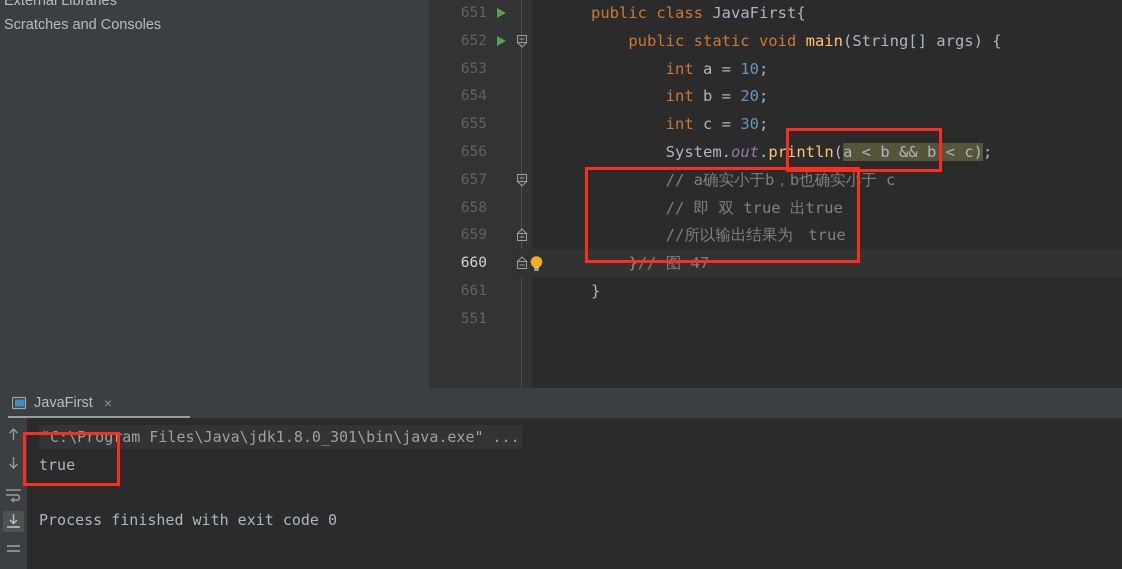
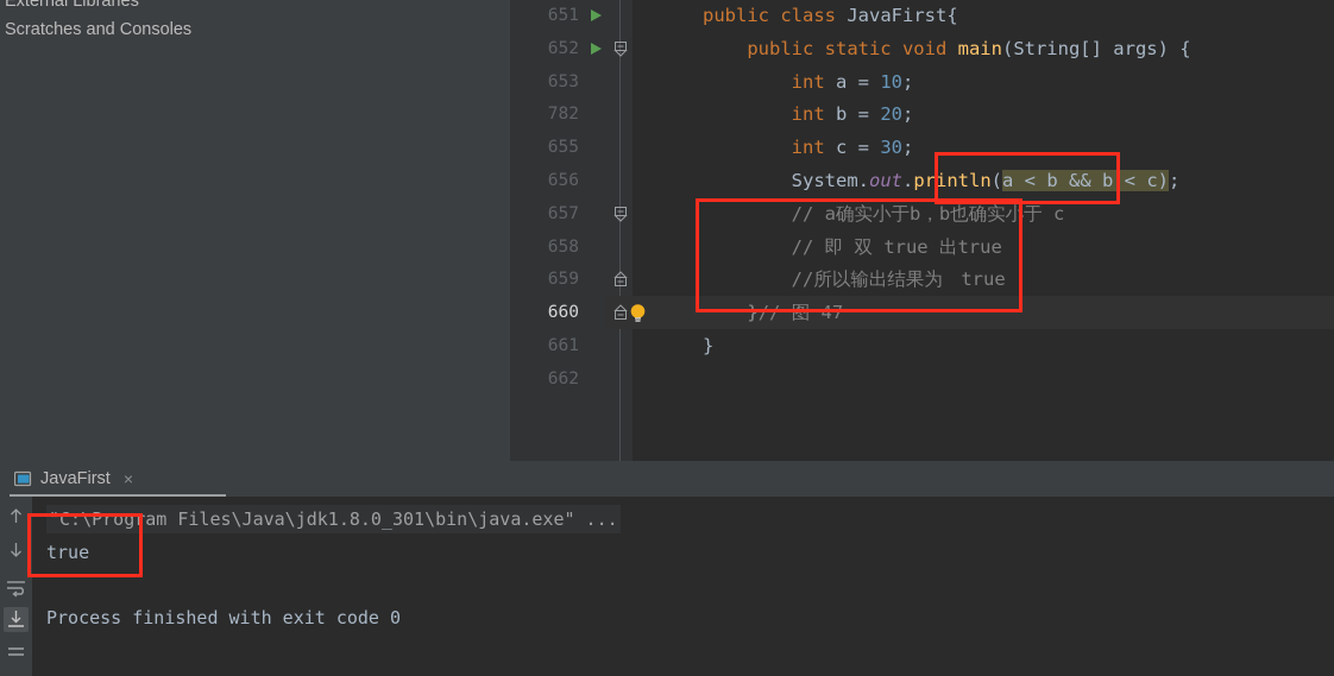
  External Libraries
  Scratches and Consoles
  651
  652
  653
- 654
+ 782
  655
  656
  657
  658
  659
  660
  661
- 551
+ 662
  public class JavaFirst{
  public static void main(String[] args) {
  int a = 10;
  int b = 20;
  int c = 30;
  System.out.println(a < b && b < c);
  // a确实小于b，b也确实小于 c
  // 即 双 true 出true
  //所以输出结果为 true
  }}// 图 47
  }
  JavaFirst
  ×
  "C:\Program Files\Java\jdk1.8.0_301\bin\java.exe" ...
  true
  Process finished with exit code 0
